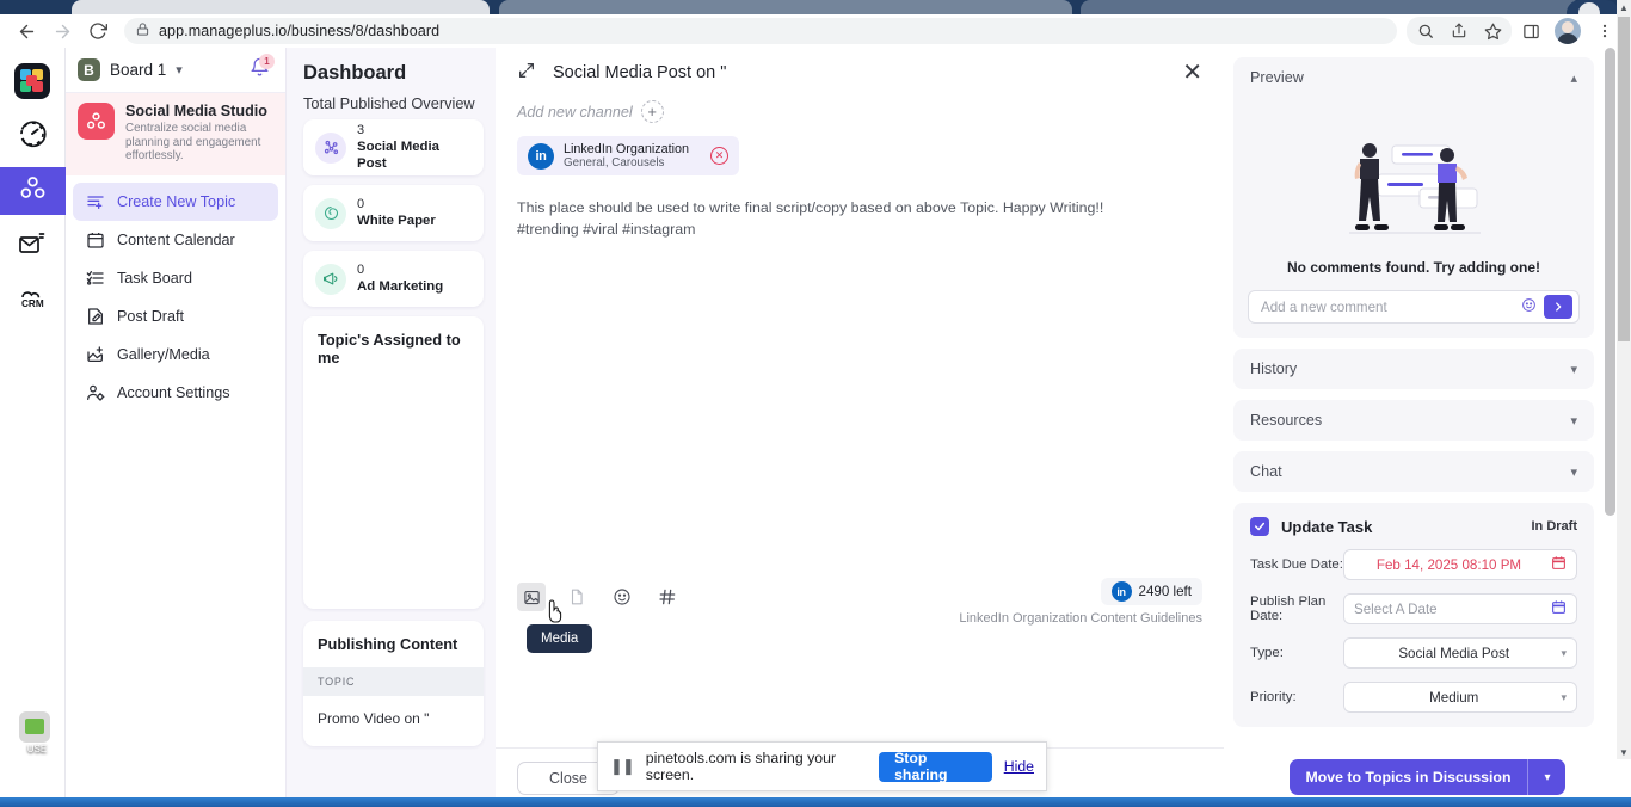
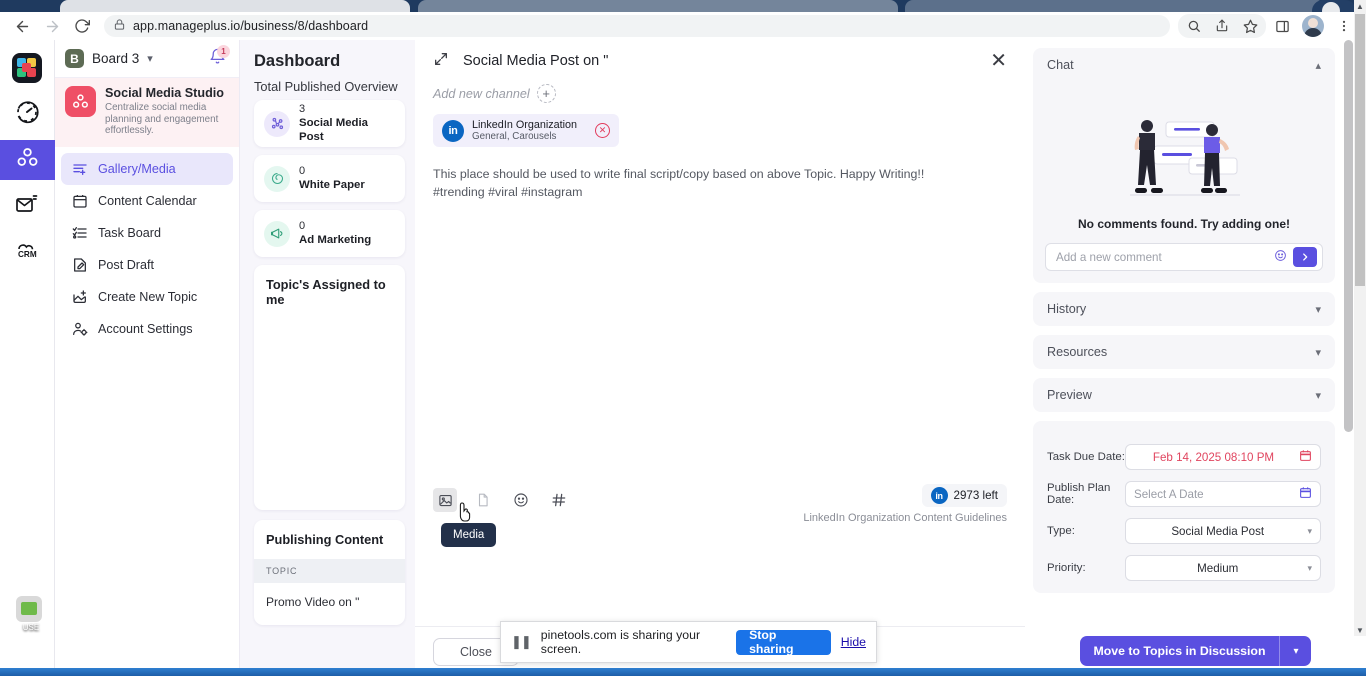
  app.manageplus.io/business/8/dashboard
  CRM
  B
- Board 1
+ Board 3
  ▾
  1
  Social Media Studio
  Centralize social media planning and engagement effortlessly.
- Create New Topic
+ Gallery/Media
  Content Calendar
  Task Board
  Post Draft
- Gallery/Media
+ Create New Topic
  Account Settings
  Dashboard
  Total Published Overview
  3
  Social Media Post
  0
  White Paper
  0
  Ad Marketing
  Topic's Assigned to me
  Publishing Content
  TOPIC
  Promo Video on "
  Social Media Post on "
  ✕
  Add new channel
  +
  in
  LinkedIn Organization
  General, Carousels
  ✕
  This place should be used to write final script/copy based on above Topic. Happy Writing!!
  #trending #viral #instagram
  Media
  in
- 2490 left
+ 2973 left
  LinkedIn Organization Content Guidelines
  Close
- Preview
+ Chat
  ▴
  No comments found. Try adding one!
  Add a new comment
  History
  ▾
  Resources
  ▾
- Chat
+ Preview
  ▾
- Update Task
- In Draft
  Task Due Date:
  Feb 14, 2025 08:10 PM
  Publish Plan Date:
  Select A Date
  Type:
  Social Media Post
  ▾
  Priority:
  Medium
  ▾
  Move to Topics in Discussion
  ▾
  ▲
  ▼
  ❚❚
  pinetools.com is sharing your screen.
  Stop sharing
  Hide
  USE
